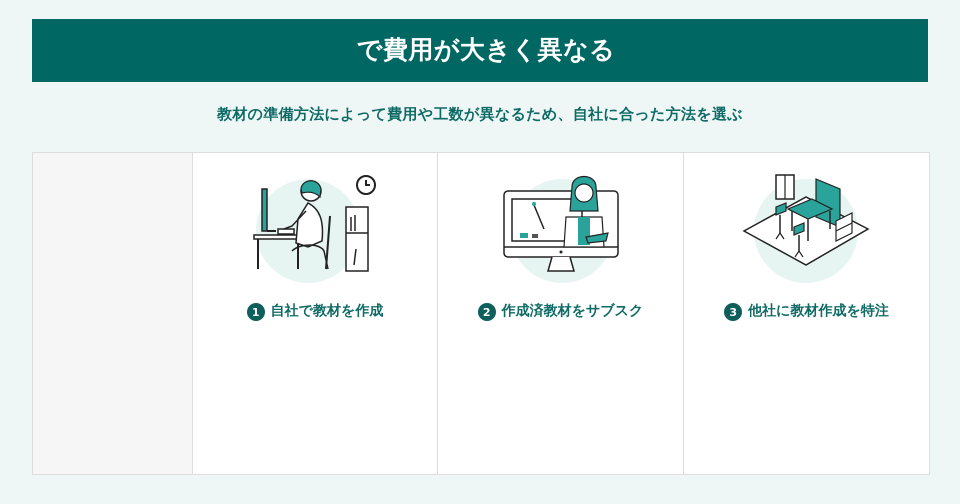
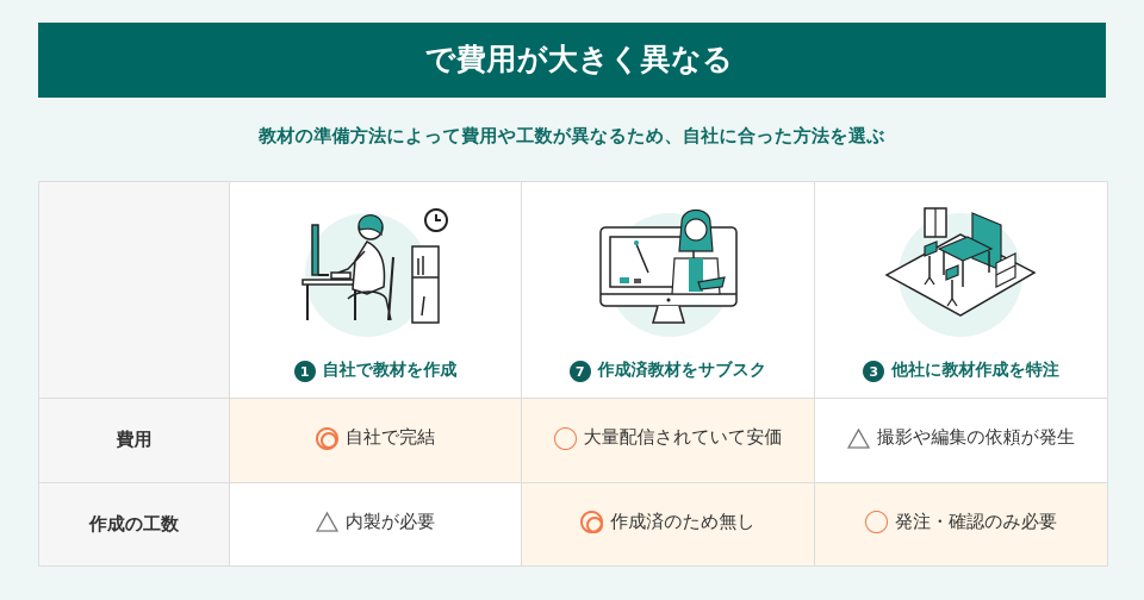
  で費用が大きく異なる
  教材の準備方法によって費用や工数が異なるため、自社に合った方法を選ぶ
- 	1 自社で教材を作成	2 作成済教材をサブスク	3 他社に教材作成を特注
+ 	1 自社で教材を作成	7 作成済教材をサブスク	3 他社に教材作成を特注
+ 費用	自社で完結	大量配信されていて安価	撮影や編集の依頼が発生
+ 作成の工数	内製が必要	作成済のため無し	発注・確認のみ必要
